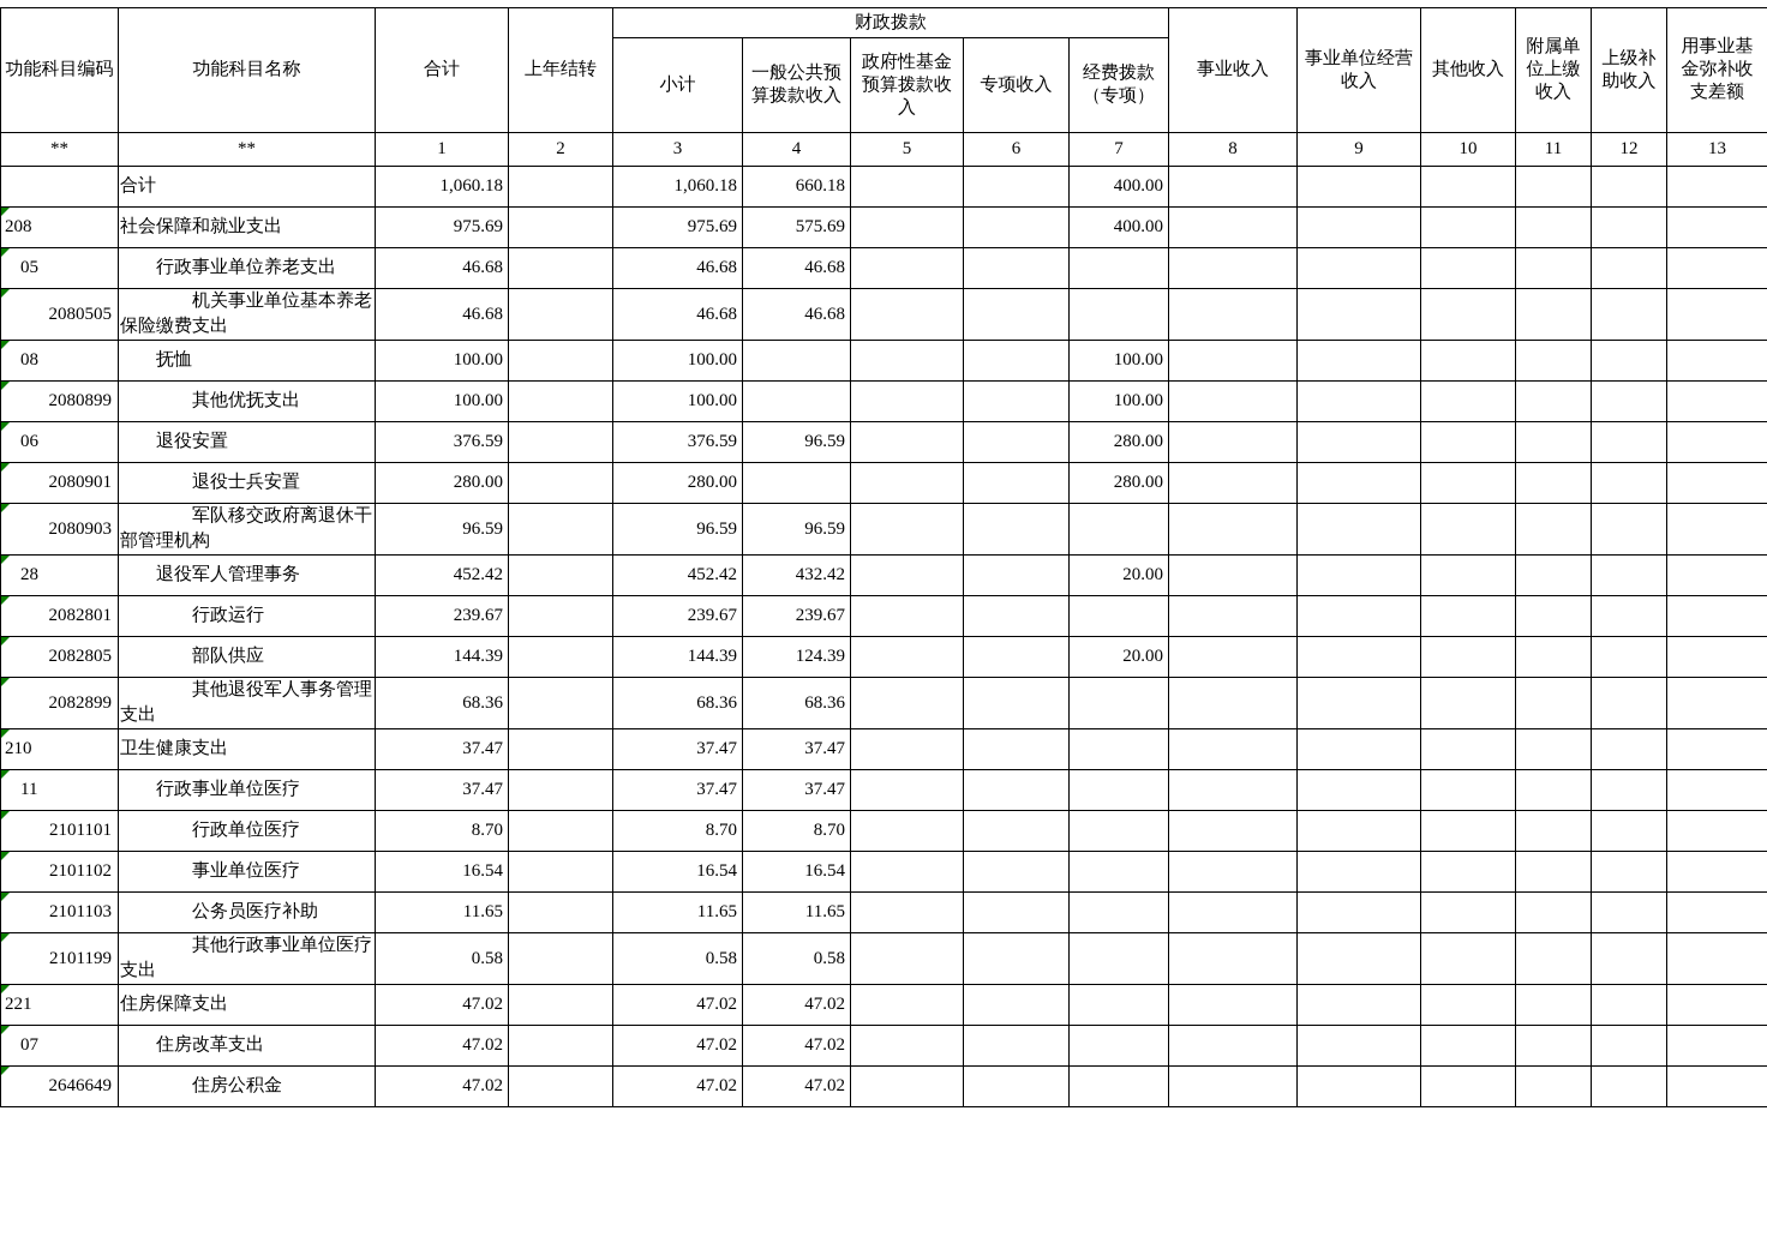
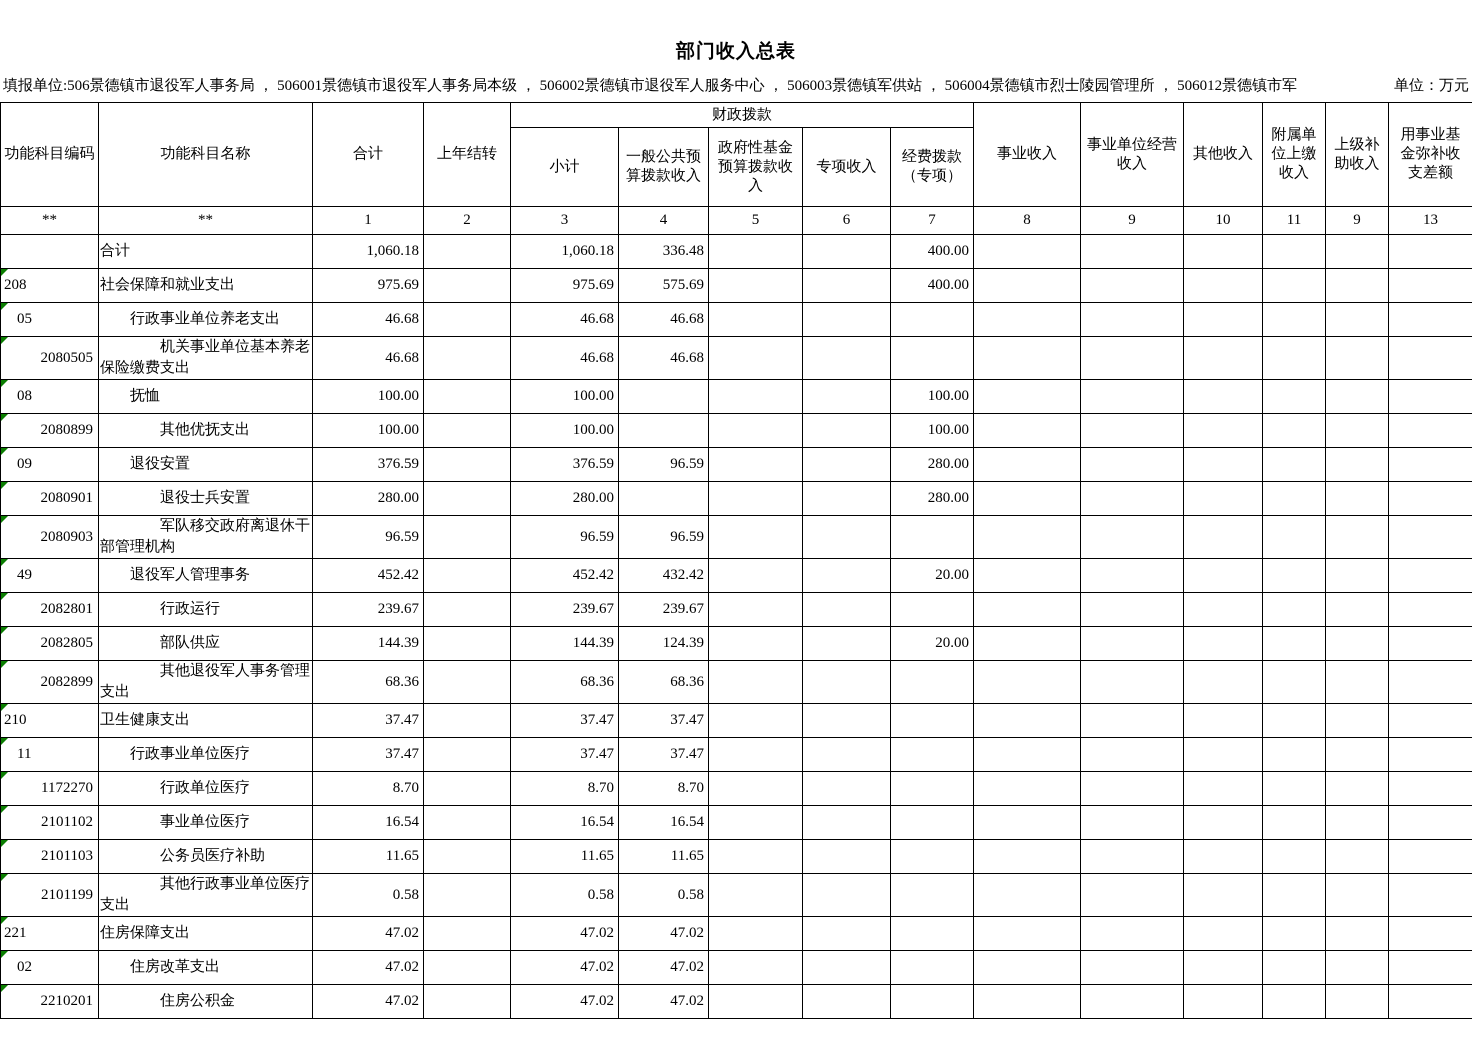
+ 部门收入总表
+ 填报单位:506景德镇市退役军人事务局 ， 506001景德镇市退役军人事务局本级 ， 506002景德镇市退役军人服务中心 ， 506003景德镇军供站 ， 506004景德镇市烈士陵园管理所 ， 506012景德镇市军
+ 单位：万元
  功能科目编码	功能科目名称	合计	上年结转	财政拨款	事业收入	事业单位经营 收入	其他收入	附属单 位上缴 收入	上级补 助收入	用事业基 金弥补收 支差额
  小计	一般公共预 算拨款收入	政府性基金 预算拨款收 入	专项收入	经费拨款 （专项）
- **	**	1	2	3	4	5	6	7	8	9	10	11	12	13
+ **	**	1	2	3	4	5	6	7	8	9	10	11	9	13
- 	合计	1,060.18		1,060.18	660.18			400.00
+ 	合计	1,060.18		1,060.18	336.48			400.00
  208	社会保障和就业支出	975.69		975.69	575.69			400.00
  05	行政事业单位养老支出	46.68		46.68	46.68
  2080505	机关事业单位基本养老保险缴费支出	46.68		46.68	46.68
  08	抚恤	100.00		100.00				100.00
  2080899	其他优抚支出	100.00		100.00				100.00
- 06	退役安置	376.59		376.59	96.59			280.00
+ 09	退役安置	376.59		376.59	96.59			280.00
  2080901	退役士兵安置	280.00		280.00				280.00
  2080903	军队移交政府离退休干部管理机构	96.59		96.59	96.59
- 28	退役军人管理事务	452.42		452.42	432.42			20.00
+ 49	退役军人管理事务	452.42		452.42	432.42			20.00
  2082801	行政运行	239.67		239.67	239.67
  2082805	部队供应	144.39		144.39	124.39			20.00
  2082899	其他退役军人事务管理支出	68.36		68.36	68.36
  210	卫生健康支出	37.47		37.47	37.47
  11	行政事业单位医疗	37.47		37.47	37.47
- 2101101	行政单位医疗	8.70		8.70	8.70
+ 1172270	行政单位医疗	8.70		8.70	8.70
  2101102	事业单位医疗	16.54		16.54	16.54
  2101103	公务员医疗补助	11.65		11.65	11.65
  2101199	其他行政事业单位医疗支出	0.58		0.58	0.58
  221	住房保障支出	47.02		47.02	47.02
- 07	住房改革支出	47.02		47.02	47.02
+ 02	住房改革支出	47.02		47.02	47.02
- 2646649	住房公积金	47.02		47.02	47.02
+ 2210201	住房公积金	47.02		47.02	47.02
